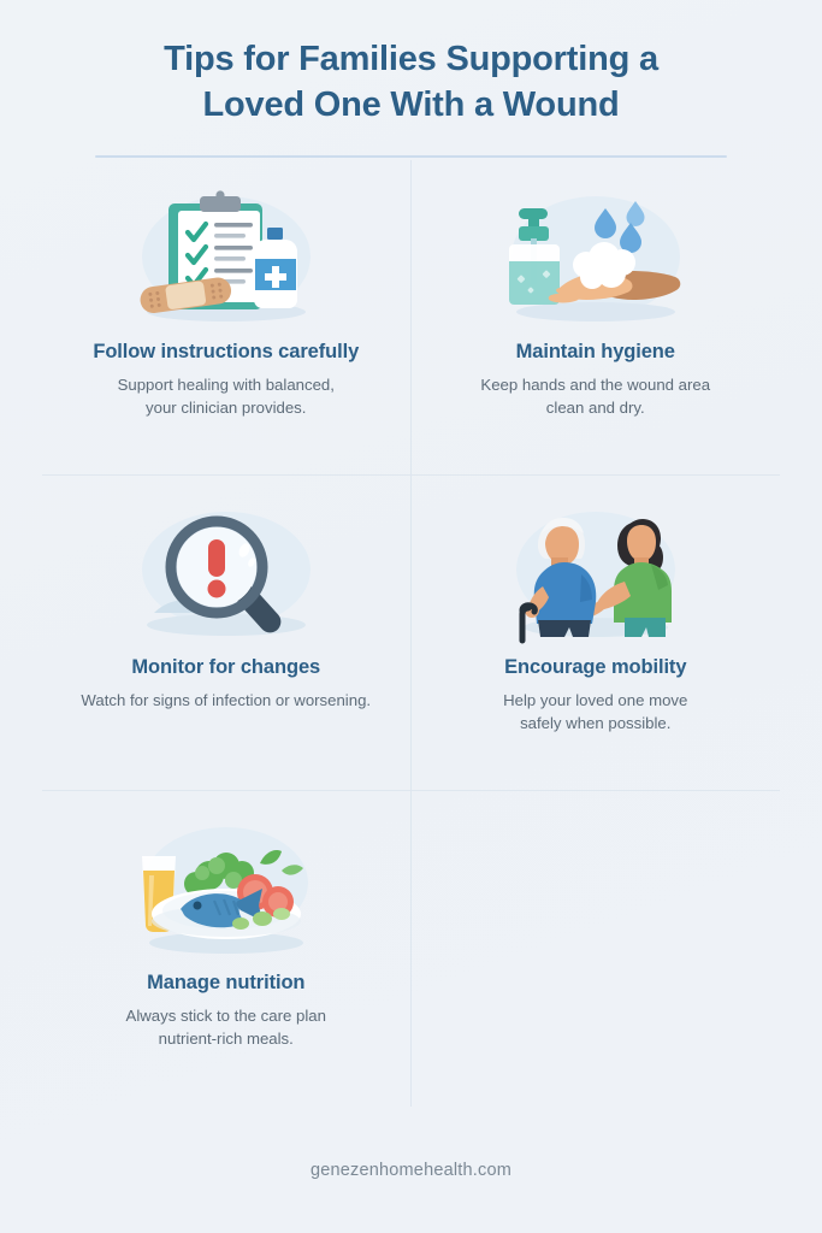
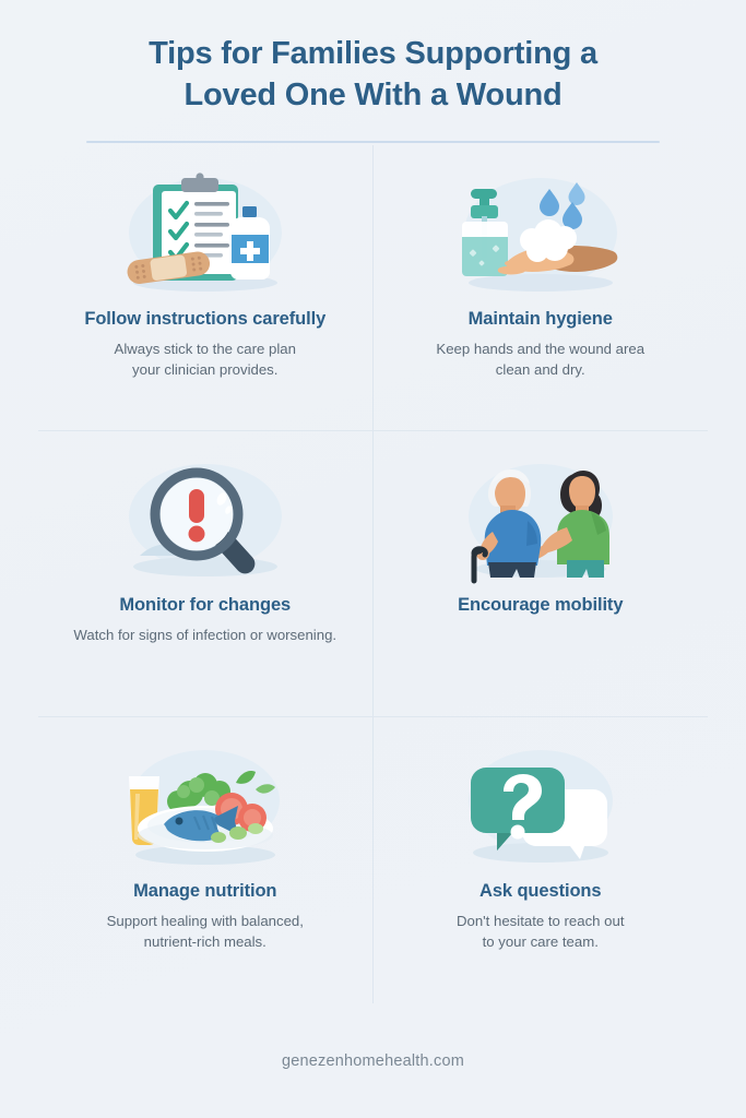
  Tips for Families Supporting a
  Loved One With a Wound
  Follow instructions carefully
- Support healing with balanced,
+ Always stick to the care plan
  your clinician provides.
  Maintain hygiene
  Keep hands and the wound area
  clean and dry.
  Monitor for changes
  Watch for signs of infection or worsening.
  Encourage mobility
- Help your loved one move
- safely when possible.
  Manage nutrition
- Always stick to the care plan
+ Support healing with balanced,
  nutrient-rich meals.
+ Ask questions
+ Don't hesitate to reach out
+ to your care team.
  genezenhomehealth.com
